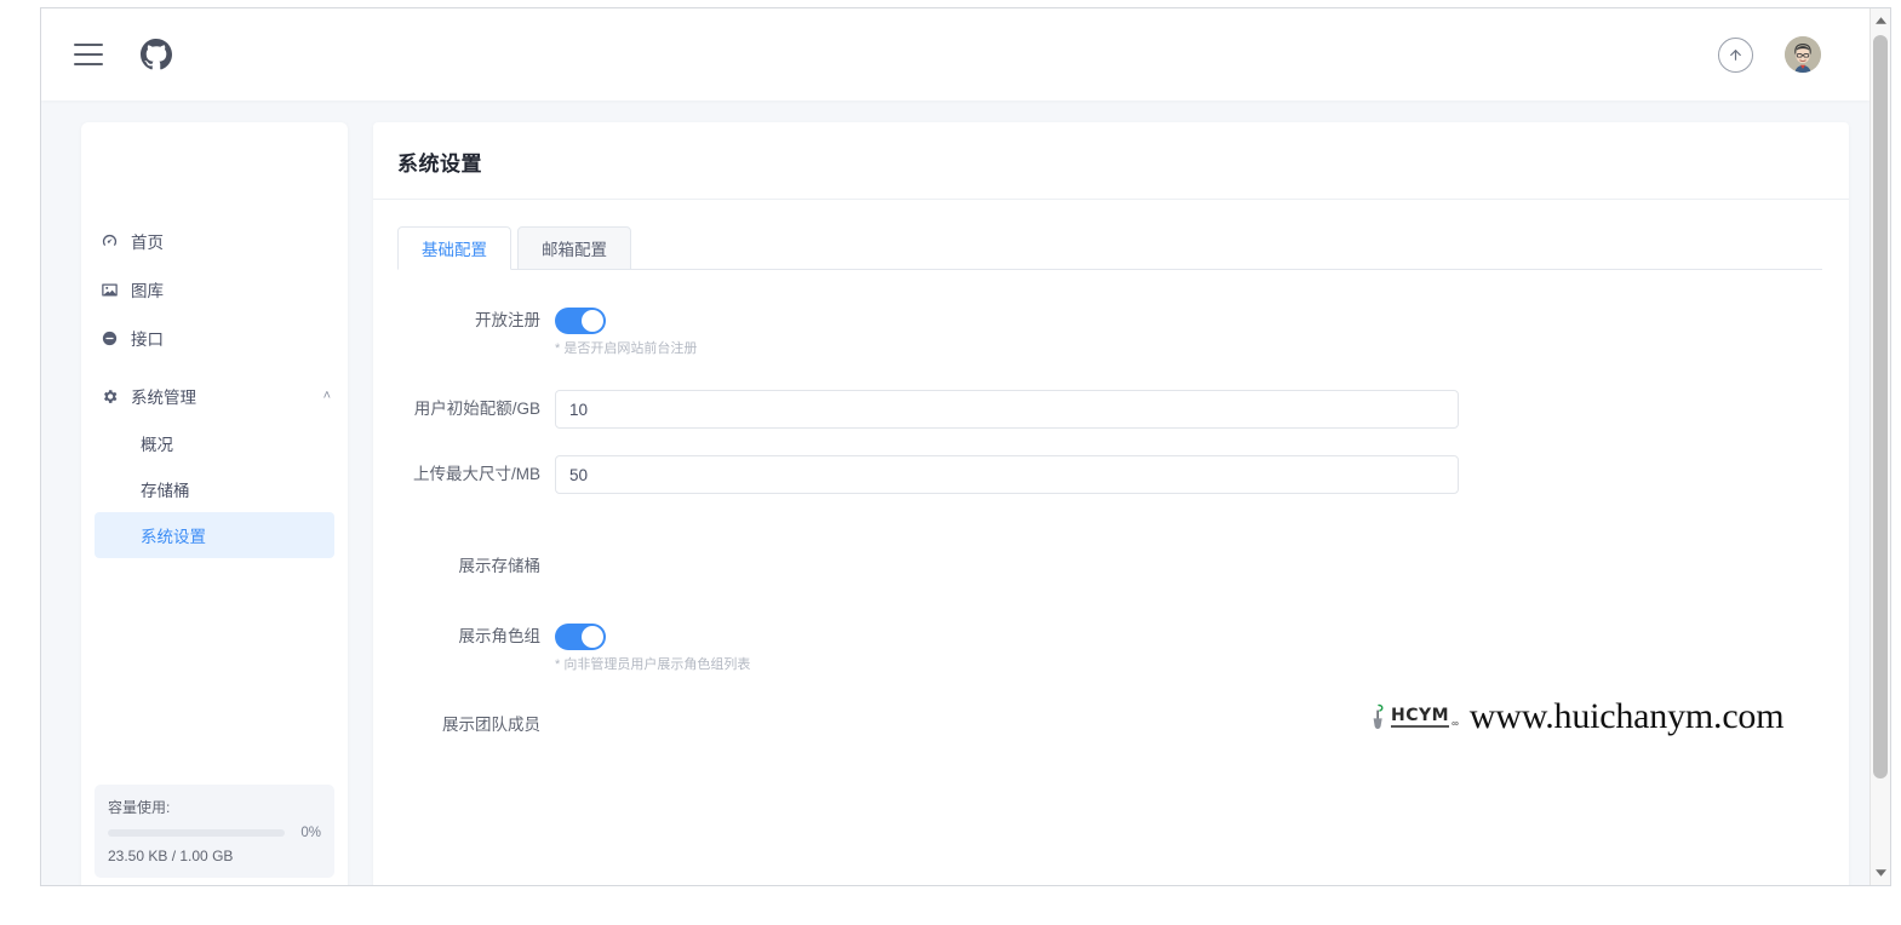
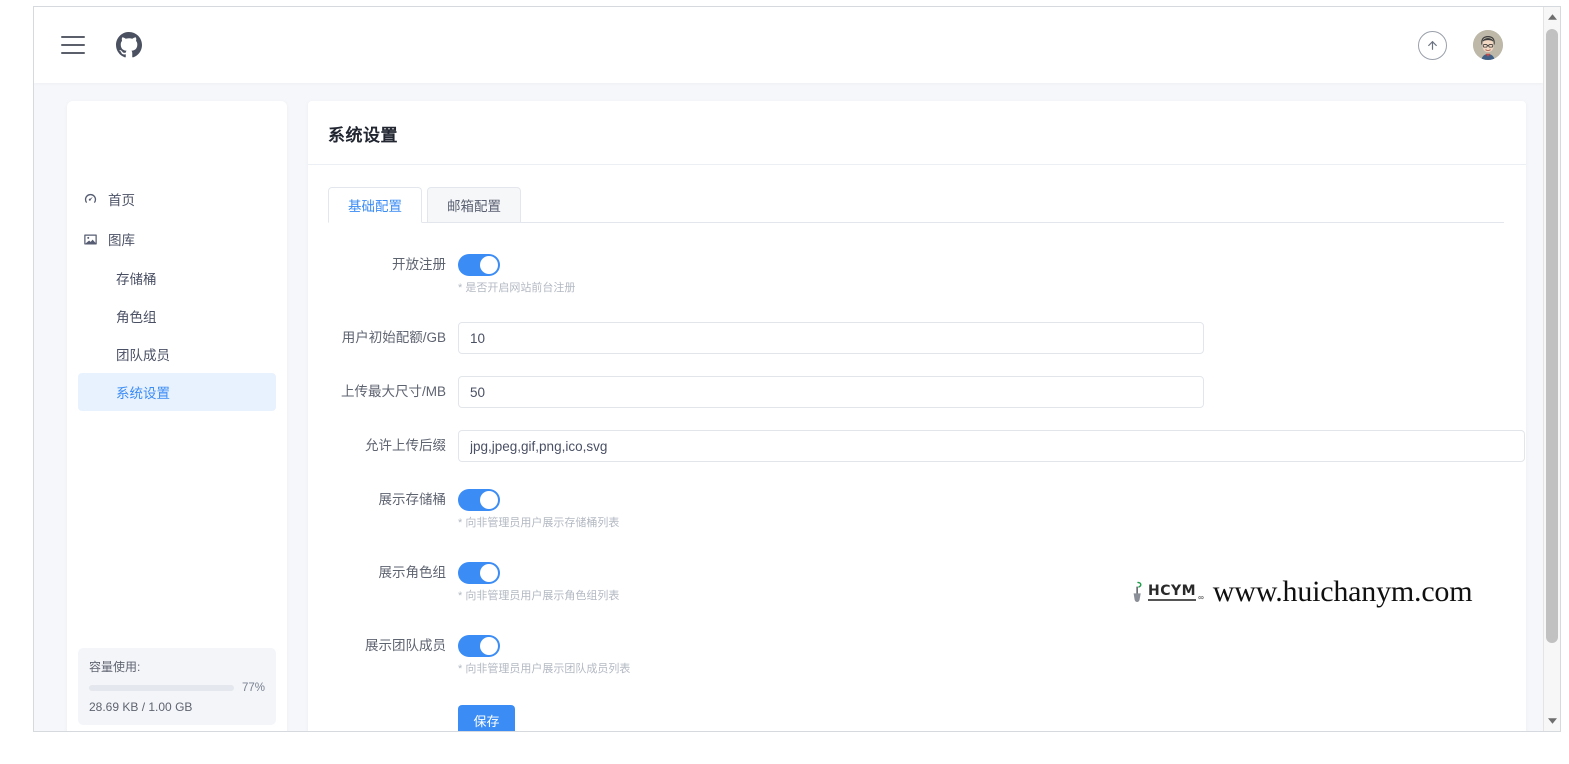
  首页
  图库
- 接口
- 系统管理
- ˄
- 概况
  存储桶
+ 角色组
+ 团队成员
  系统设置
  容量使用:
- 0%
+ 77%
- 23.50 KB / 1.00 GB
+ 28.69 KB / 1.00 GB
  系统设置
  基础配置
  邮箱配置
  开放注册
  * 是否开启网站前台注册
  用户初始配额/GB
  10
  上传最大尺寸/MB
  50
+ 允许上传后缀
+ jpg,jpeg,gif,png,ico,svg
  展示存储桶
+ * 向非管理员用户展示存储桶列表
  展示角色组
  * 向非管理员用户展示角色组列表
  展示团队成员
+ * 向非管理员用户展示团队成员列表
+ 保存
  HCYM
  ∞
  www.huichanym.com
